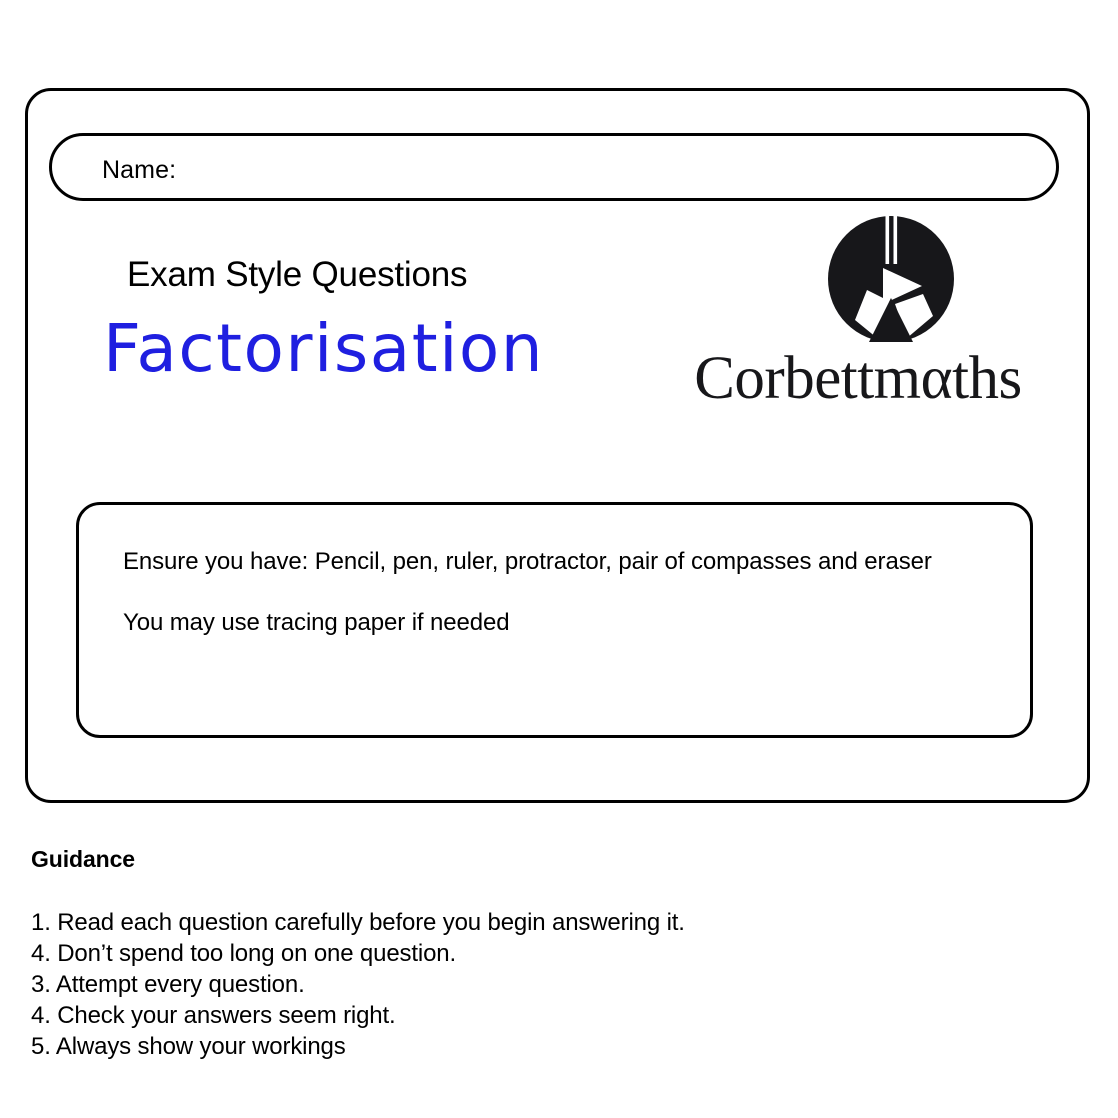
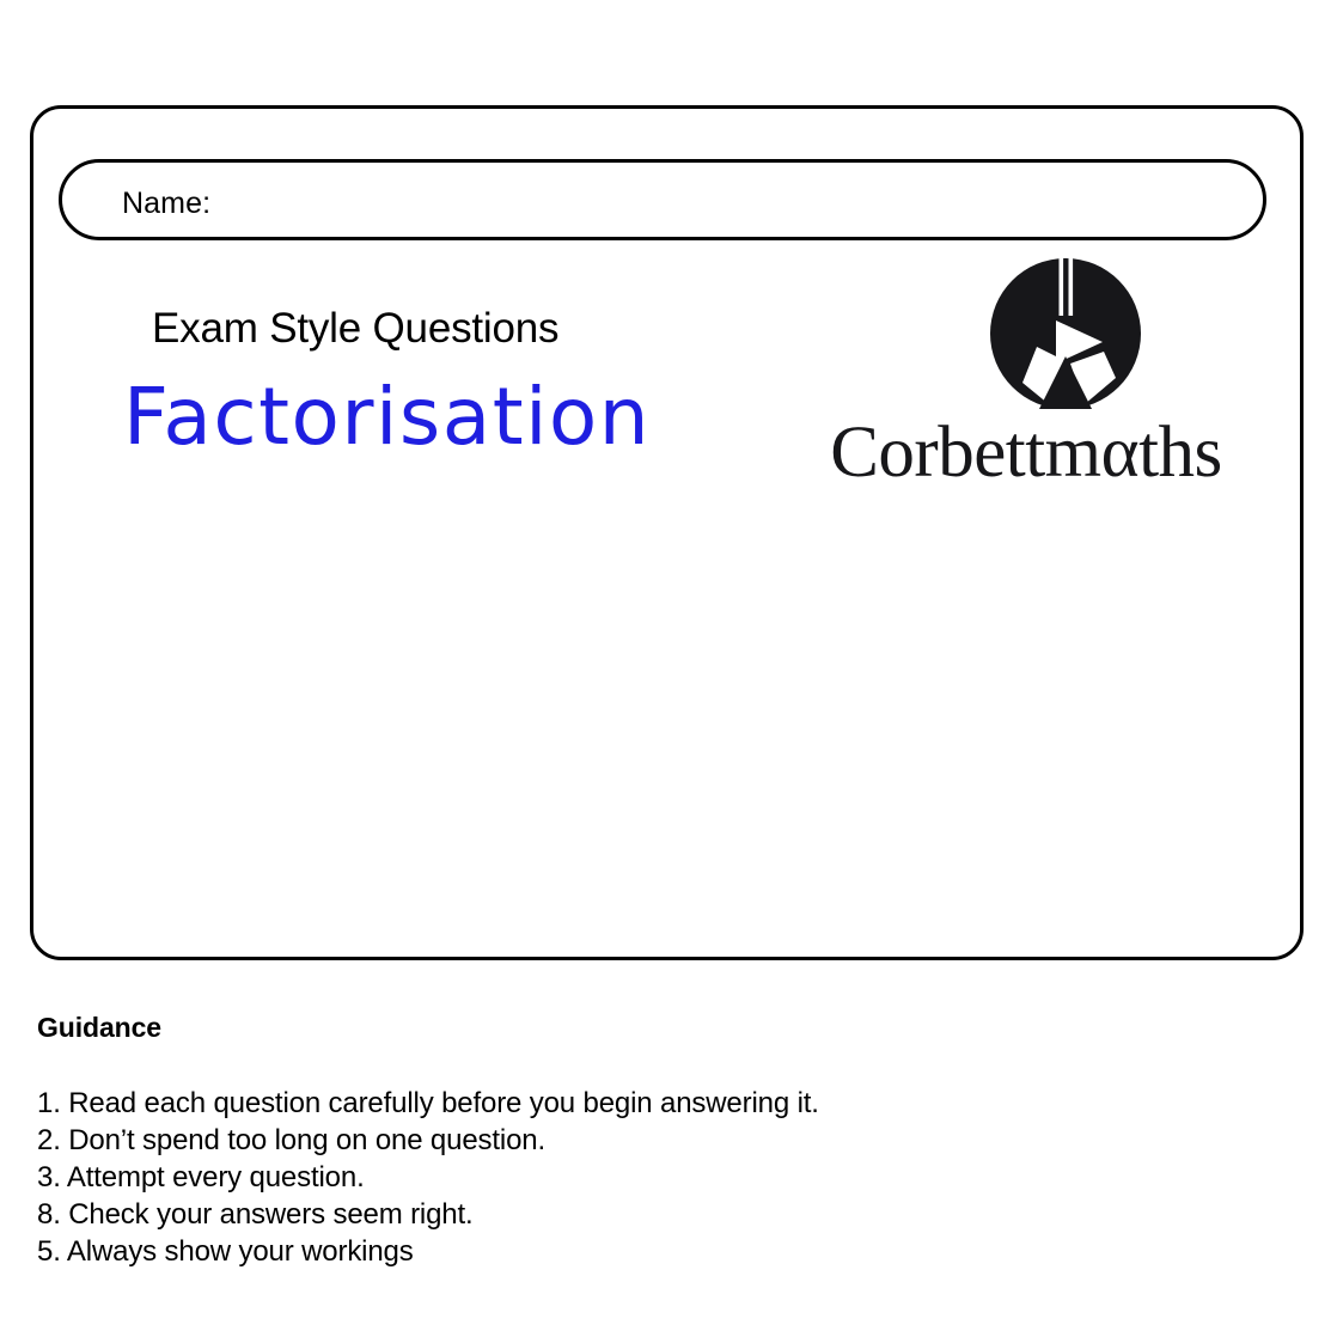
  Name:
  Exam Style Questions
  Factorisation
  Corbettmαths
- Ensure you have: Pencil, pen, ruler, protractor, pair of compasses and eraser
- You may use tracing paper if needed
  Guidance
  1. Read each question carefully before you begin answering it.
- 4. Don’t spend too long on one question.
+ 2. Don’t spend too long on one question.
  3. Attempt every question.
- 4. Check your answers seem right.
+ 8. Check your answers seem right.
  5. Always show your workings
